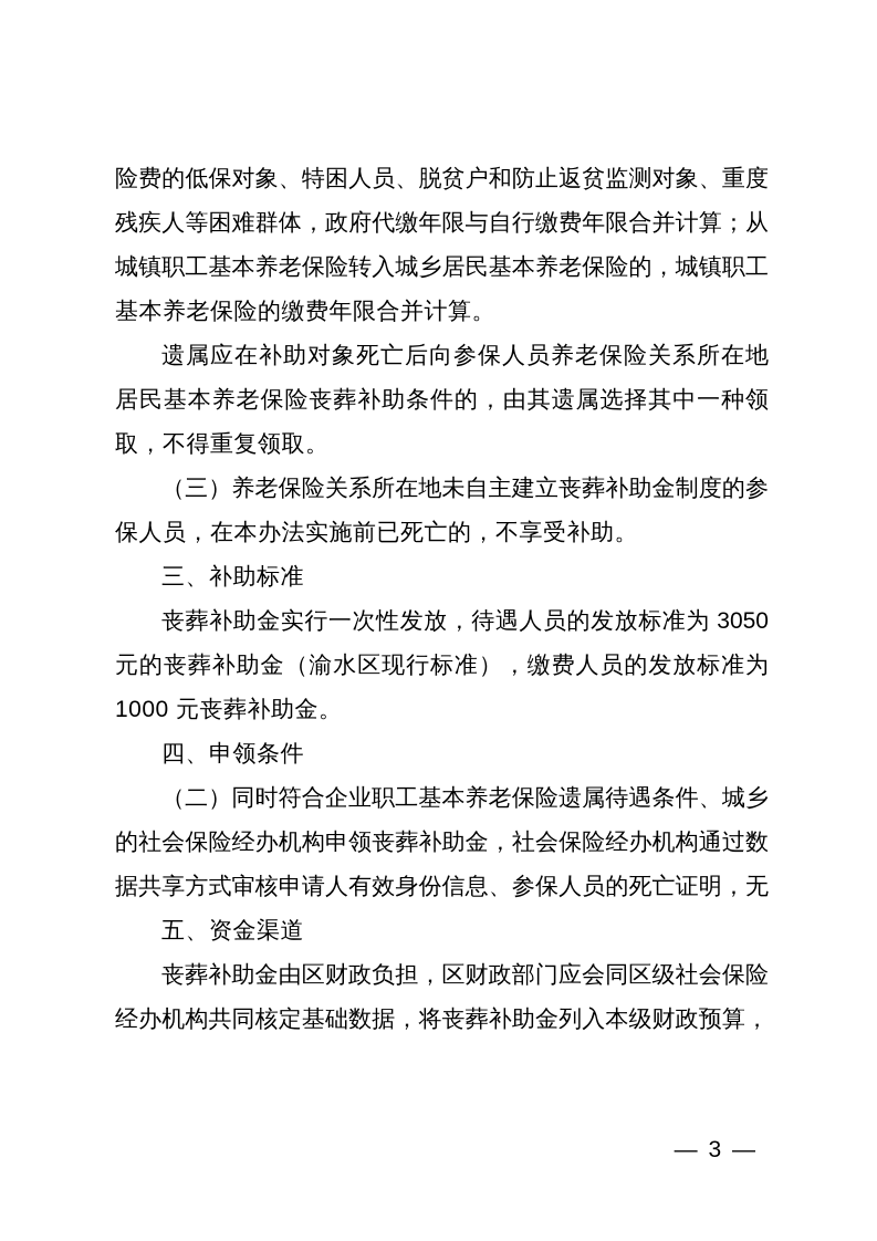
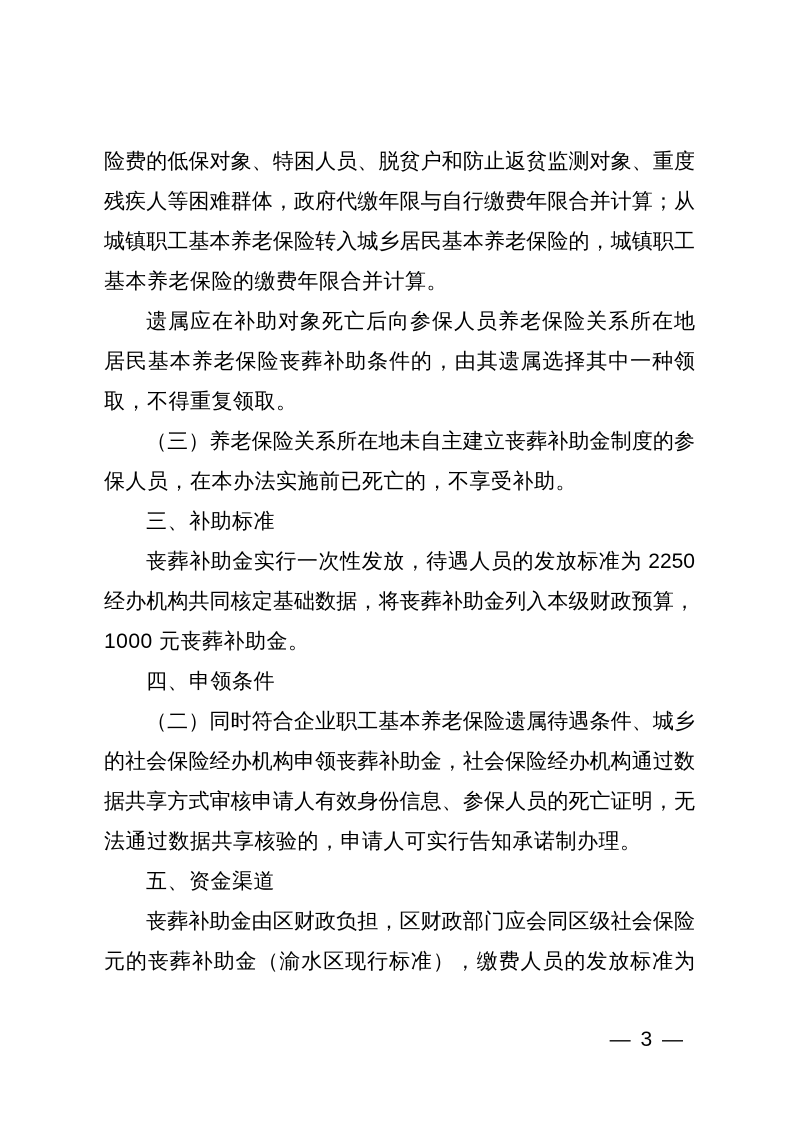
  险费的低保对象、特困人员、脱贫户和防止返贫监测对象、重度
  残疾人等困难群体，政府代缴年限与自行缴费年限合并计算；从
  城镇职工基本养老保险转入城乡居民基本养老保险的，城镇职工
  基本养老保险的缴费年限合并计算。
  遗属应在补助对象死亡后向参保人员养老保险关系所在地
  居民基本养老保险丧葬补助条件的，由其遗属选择其中一种领
  取，不得重复领取。
  （三）养老保险关系所在地未自主建立丧葬补助金制度的参
  保人员，在本办法实施前已死亡的，不享受补助。
  三、补助标准
- 丧葬补助金实行一次性发放，待遇人员的发放标准为 3050
+ 丧葬补助金实行一次性发放，待遇人员的发放标准为 2250
- 元的丧葬补助金（渝水区现行标准），缴费人员的发放标准为
+ 经办机构共同核定基础数据，将丧葬补助金列入本级财政预算，
  1000 元丧葬补助金。
  四、申领条件
  （二）同时符合企业职工基本养老保险遗属待遇条件、城乡
  的社会保险经办机构申领丧葬补助金，社会保险经办机构通过数
  据共享方式审核申请人有效身份信息、参保人员的死亡证明，无
+ 法通过数据共享核验的，申请人可实行告知承诺制办理。
  五、资金渠道
  丧葬补助金由区财政负担，区财政部门应会同区级社会保险
- 经办机构共同核定基础数据，将丧葬补助金列入本级财政预算，
+ 元的丧葬补助金（渝水区现行标准），缴费人员的发放标准为
  — 3 —
